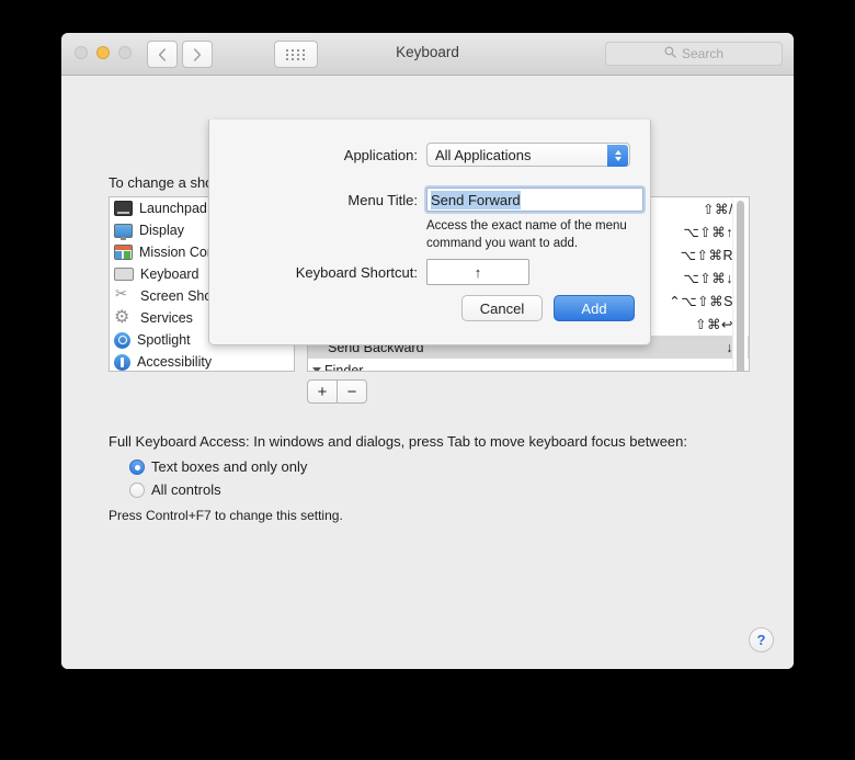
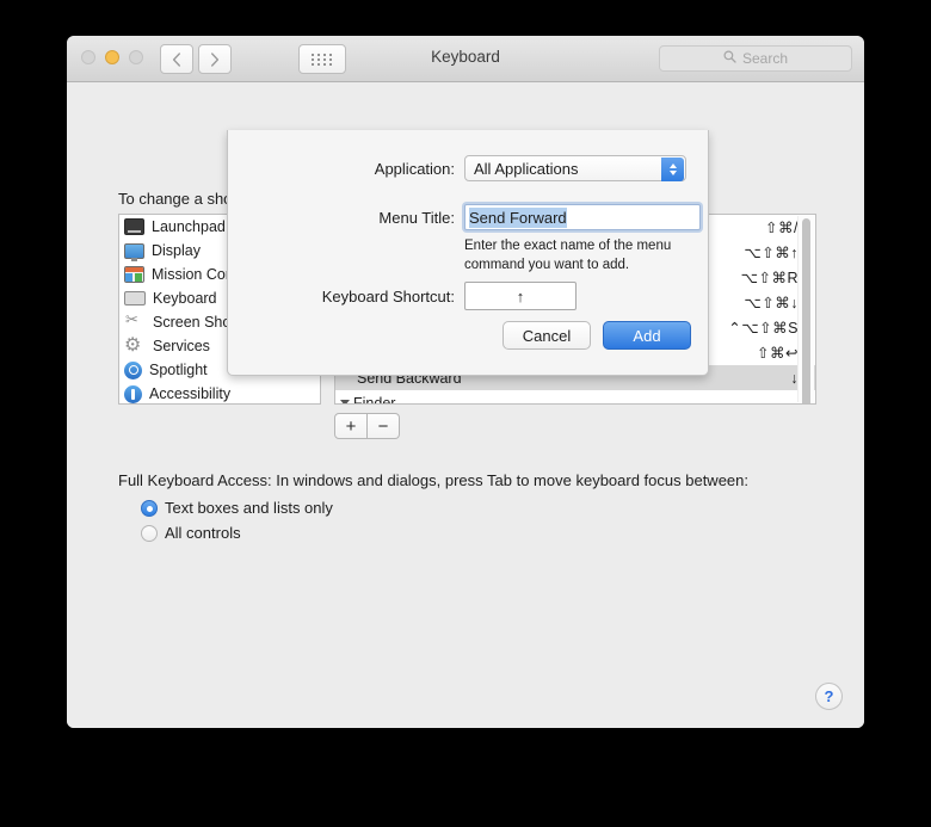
  Keyboard
  Search
  Display
  Keyboard
  Screen Sh
  Services
  Spotlight
  Accessibility
  ⇧⌘/
  ⌥⇧⌘↑
  ⌥⇧⌘R
  ⌥⇧⌘↓
  ⌃⌥⇧⌘S
  ⇧⌘↩
  Send Backward
  ↓
  Finder
  +
  −
  Full Keyboard Access: In windows and dialogs, press Tab to move keyboard focus between:
- Text boxes and only only
+ Text boxes and lists only
  All controls
- Press Control+F7 to change this setting.
  ?
  Application:
  All Applications
  Menu Title:
  Send Forward
- Access the exact name of the menu command you want to add.
+ Enter the exact name of the menu command you want to add.
  Keyboard Shortcut:
  ↑
  Cancel
  Add
